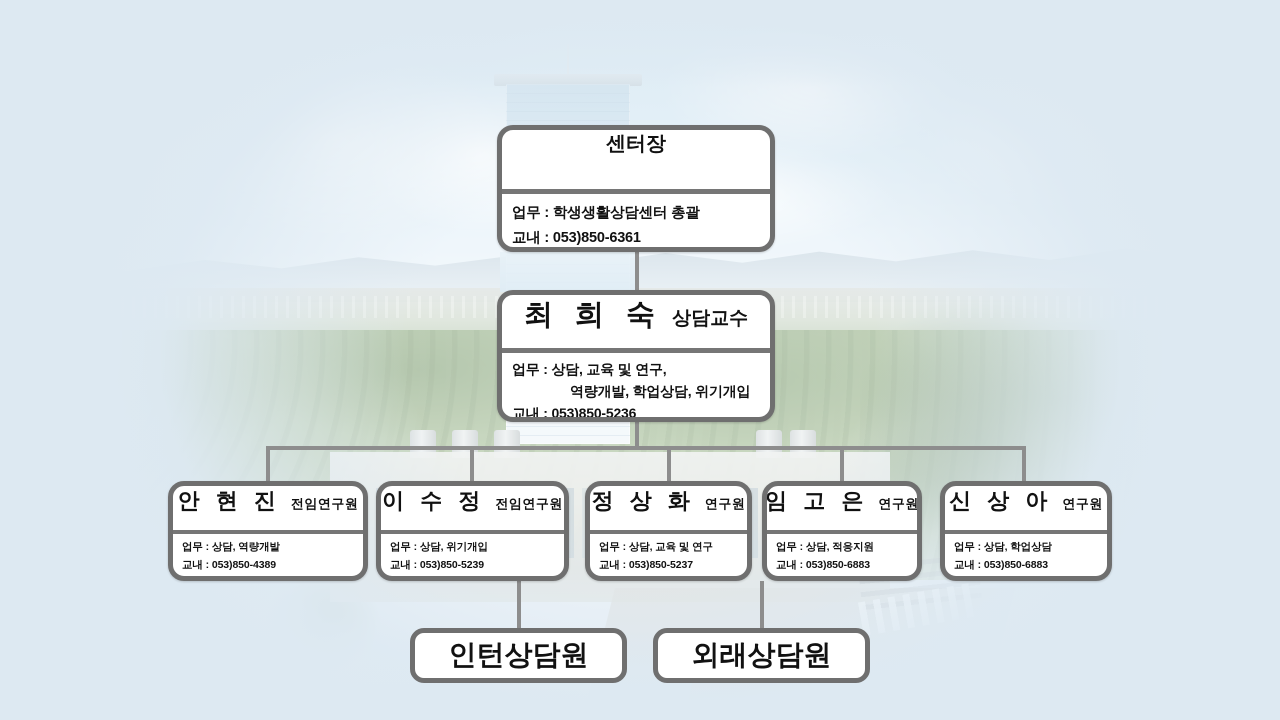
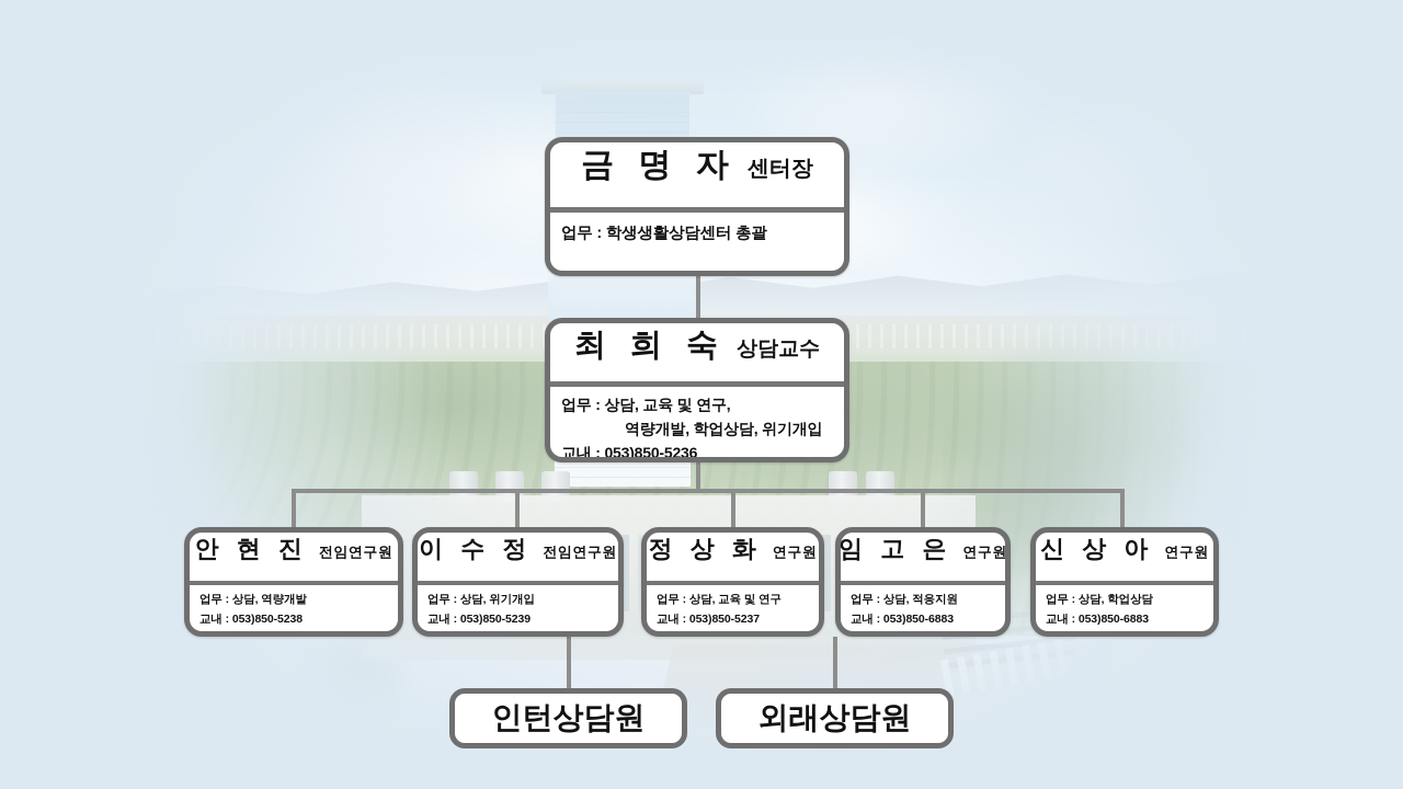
+ 금 명 자
  센터장
  업무 : 학생생활상담센터 총괄
- 교내 : 053)850-6361
  최 희 숙
  상담교수
  업무 : 상담, 교육 및 연구,
  역량개발, 학업상담, 위기개입
  교내 : 053)850-5236
  안 현 진
  전임연구원
  업무 : 상담, 역량개발
- 교내 : 053)850-4389
+ 교내 : 053)850-5238
  이 수 정
  전임연구원
  업무 : 상담, 위기개입
  교내 : 053)850-5239
  정 상 화
  연구원
  업무 : 상담, 교육 및 연구
  교내 : 053)850-5237
  임 고 은
  연구원
  업무 : 상담, 적응지원
  교내 : 053)850-6883
  신 상 아
  연구원
  업무 : 상담, 학업상담
  교내 : 053)850-6883
  인턴상담원
  외래상담원
